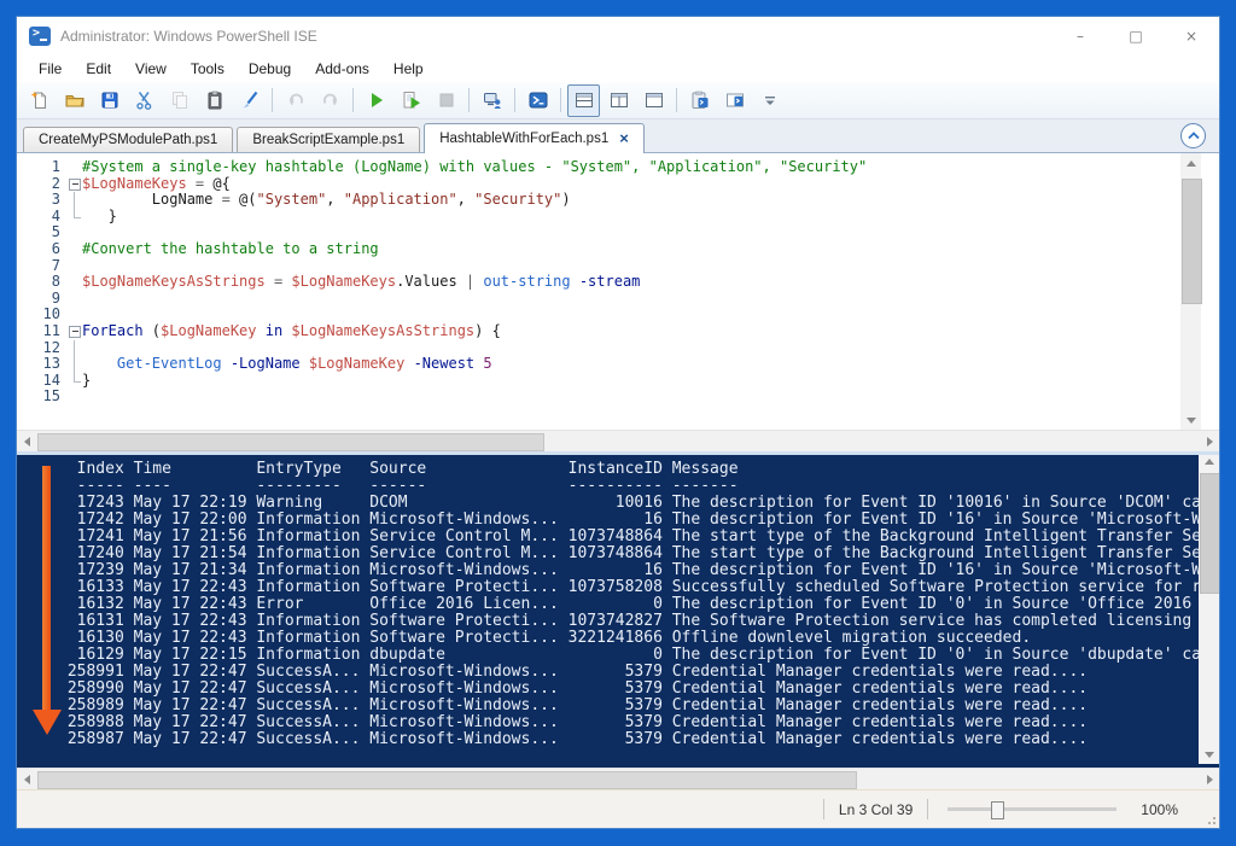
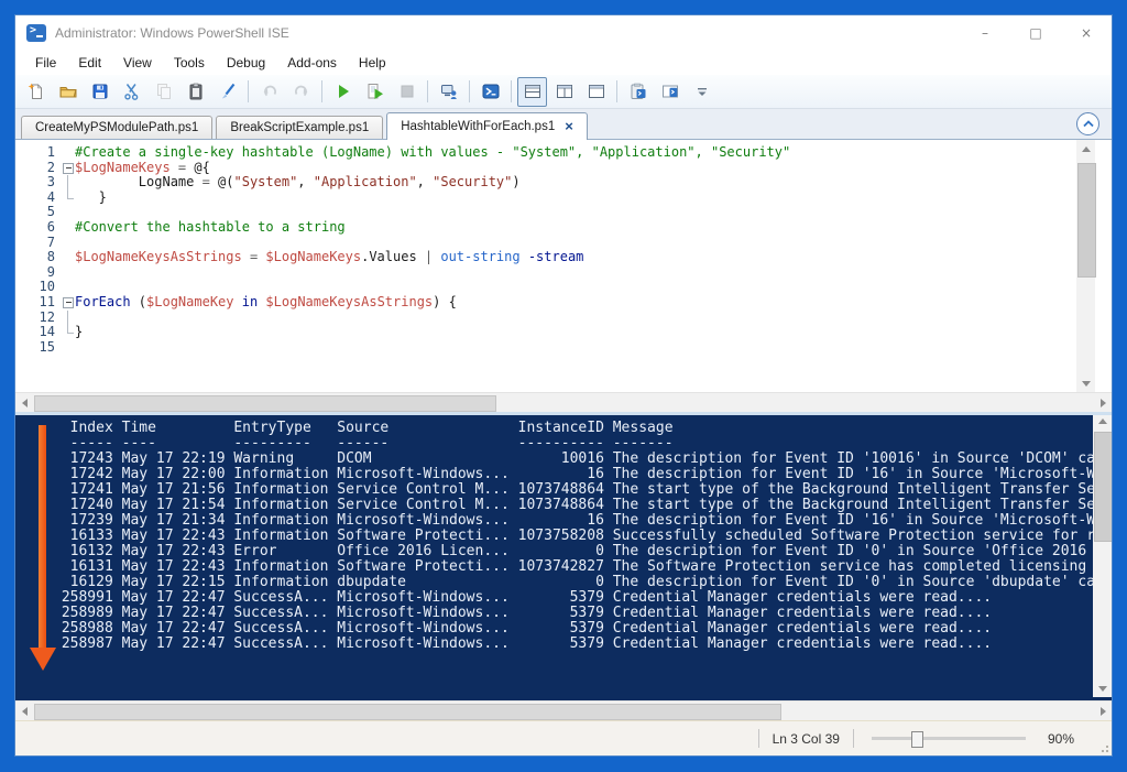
  Administrator: Windows PowerShell ISE
  –
  □
  ×
  File
  Edit
  View
  Tools
  Debug
  Add-ons
  Help
  CreateMyPSModulePath.ps1
  BreakScriptExample.ps1
  HashtableWithForEach.ps1
  ×
  1
- #System a single-key hashtable (LogName) with values - "System", "Application", "Security"
+ #Create a single-key hashtable (LogName) with values - "System", "Application", "Security"
  2
  $LogNameKeys = @{
  3
  LogName = @("System", "Application", "Security")
  4
  }
  5
  6
  #Convert the hashtable to a string
  7
  8
  $LogNameKeysAsStrings = $LogNameKeys.Values | out-string -stream
  9
  10
  11
  ForEach ($LogNameKey in $LogNameKeysAsStrings) {
  12
- 13
- Get-EventLog -LogName $LogNameKey -Newest 5
  14
  }
  15
  Index Time EntryType Source InstanceID Message
  ----- ---- --------- ------ ---------- -------
  17243 May 17 22:19 Warning DCOM 10016 The description for Event ID '10016' in Source 'DCOM' ca
  17242 May 17 22:00 Information Microsoft-Windows... 16 The description for Event ID '16' in Source 'Microsoft-W
  17241 May 17 21:56 Information Service Control M... 1073748864 The start type of the Background Intelligent Transfer Se
  17240 May 17 21:54 Information Service Control M... 1073748864 The start type of the Background Intelligent Transfer Se
  17239 May 17 21:34 Information Microsoft-Windows... 16 The description for Event ID '16' in Source 'Microsoft-W
  16133 May 17 22:43 Information Software Protecti... 1073758208 Successfully scheduled Software Protection service for r
  16132 May 17 22:43 Error Office 2016 Licen... 0 The description for Event ID '0' in Source 'Office 2016
  16131 May 17 22:43 Information Software Protecti... 1073742827 The Software Protection service has completed licensing
- 16130 May 17 22:43 Information Software Protecti... 3221241866 Offline downlevel migration succeeded.
  16129 May 17 22:15 Information dbupdate 0 The description for Event ID '0' in Source 'dbupdate' ca
  258991 May 17 22:47 SuccessA... Microsoft-Windows... 5379 Credential Manager credentials were read....
- 258990 May 17 22:47 SuccessA... Microsoft-Windows... 5379 Credential Manager credentials were read....
  258989 May 17 22:47 SuccessA... Microsoft-Windows... 5379 Credential Manager credentials were read....
  258988 May 17 22:47 SuccessA... Microsoft-Windows... 5379 Credential Manager credentials were read....
  258987 May 17 22:47 SuccessA... Microsoft-Windows... 5379 Credential Manager credentials were read....
  Ln 3 Col 39
- 100%
+ 90%
